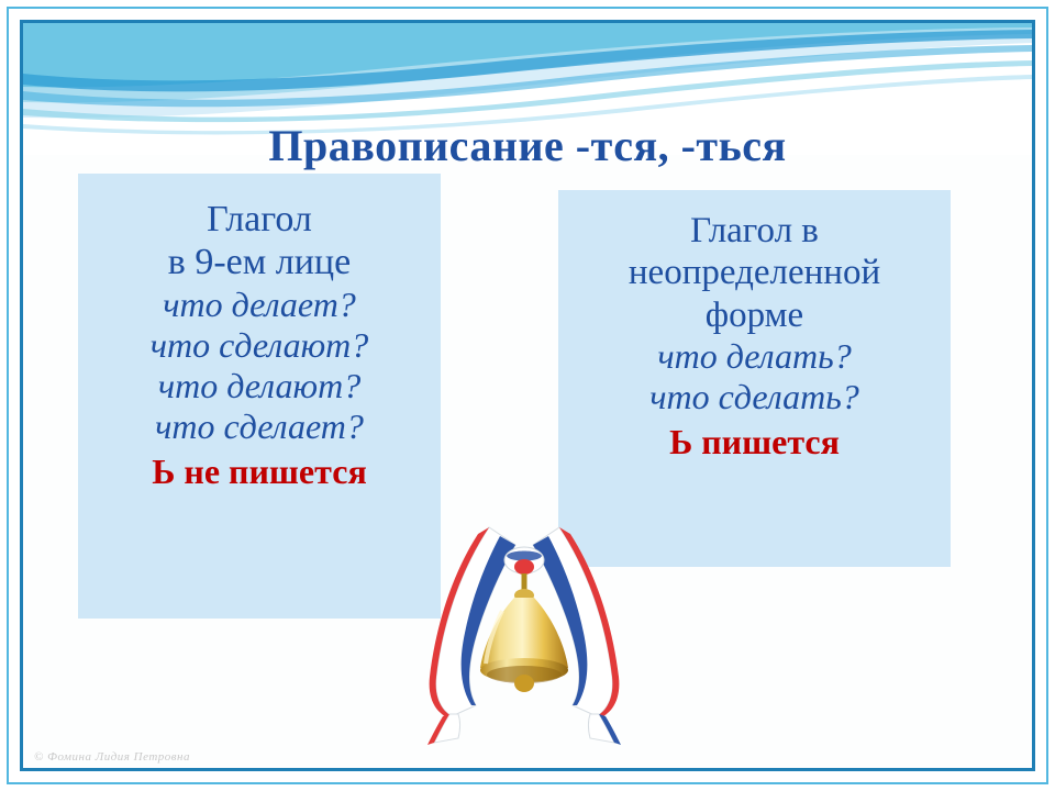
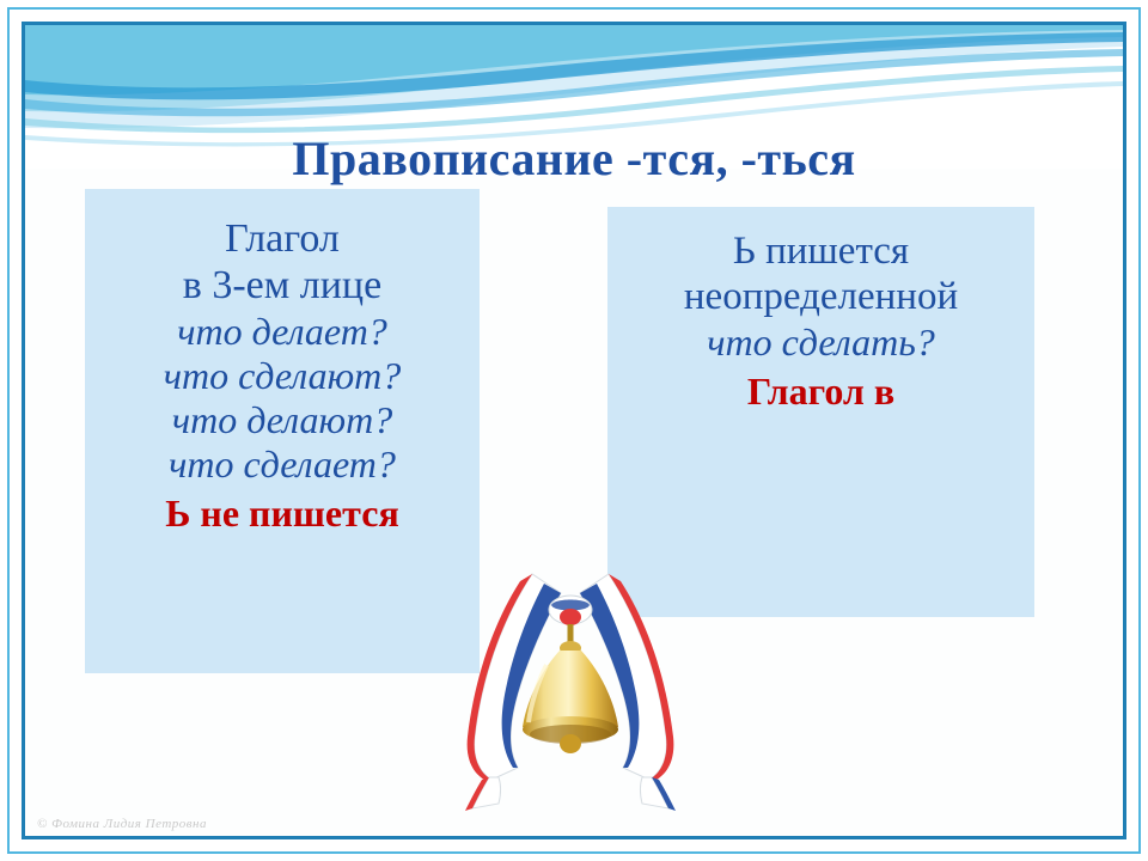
  Правописание -тся, -ться
  Глагол
- в 9-ем лице
+ в 3-ем лице
  что делает?
  что сделают?
  что делают?
  что сделает?
  Ь не пишется
- Глагол в
+ Ь пишется
  неопределенной
- форме
- что делать?
  что сделать?
- Ь пишется
+ Глагол в
  © Фомина Лидия Петровна
